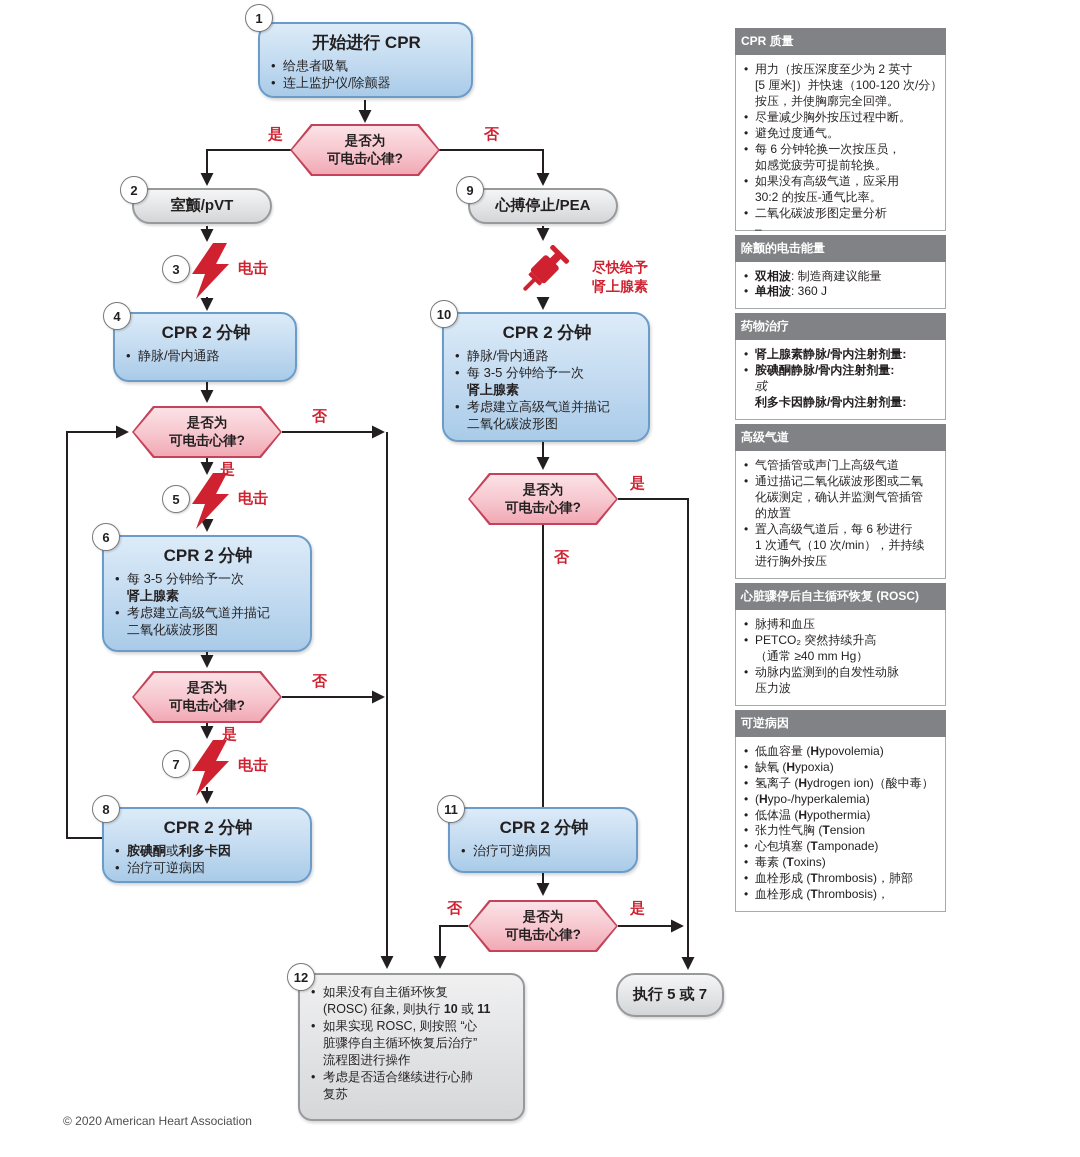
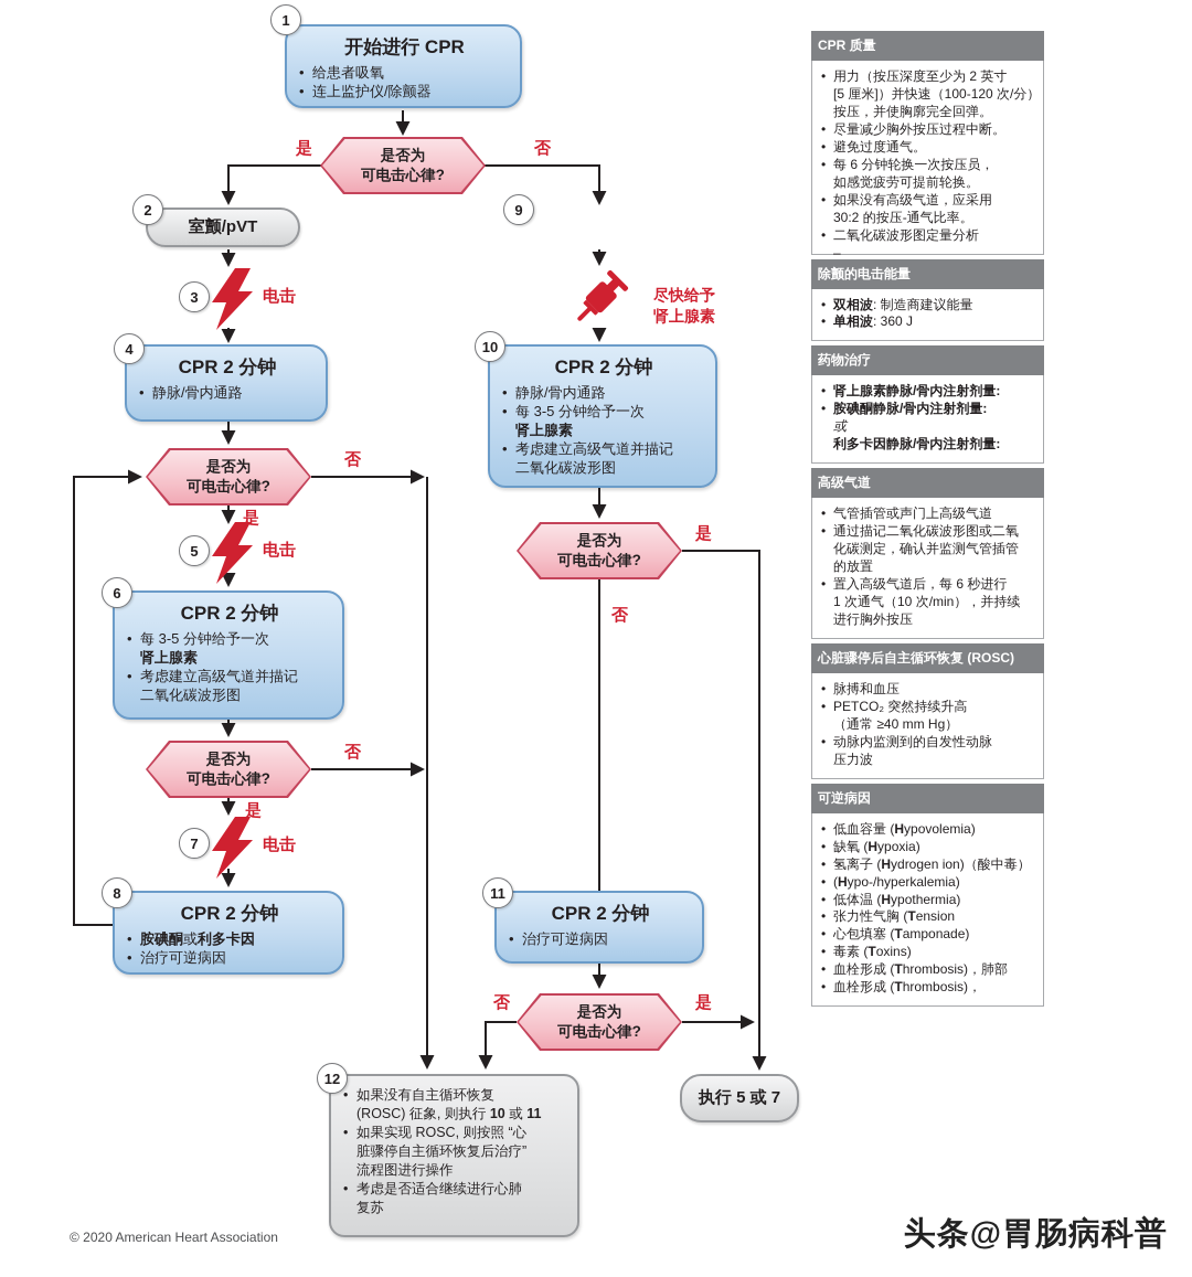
  1
  开始进行 CPR
  •
  给患者吸氧
  •
  连上监护仪/除颤器
  是否为
  可电击心律?
  是
  否
  2
  室颤/pVT
  9
- 心搏停止/PEA
  3
  电击
  4
  CPR 2 分钟
  •
  静脉/骨内通路
  是否为
  可电击心律?
  否
  是
  5
  电击
  6
  CPR 2 分钟
  •
  每 3-5 分钟给予一次
  肾上腺素
  •
  考虑建立高级气道并描记
  二氧化碳波形图
  是否为
  可电击心律?
  否
  是
  7
  电击
  8
  CPR 2 分钟
  •
  胺碘酮或利多卡因
  •
  治疗可逆病因
  尽快给予
  肾上腺素
  10
  CPR 2 分钟
  •
  静脉/骨内通路
  •
  每 3-5 分钟给予一次
  肾上腺素
  •
  考虑建立高级气道并描记
  二氧化碳波形图
  是否为
  可电击心律?
  是
  否
  11
  CPR 2 分钟
  •
  治疗可逆病因
  是否为
  可电击心律?
  否
  是
  12
  •
  如果没有自主循环恢复
  (ROSC) 征象, 则执行 10 或 11
  •
  如果实现 ROSC, 则按照 “心
  脏骤停自主循环恢复后治疗”
  流程图进行操作
  •
  考虑是否适合继续进行心肺
  复苏
  执行 5 或 7
  CPR 质量
  •
  用力（按压深度至少为 2 英寸
  [5 厘米]）并快速（100-120 次/分）
  按压，并使胸廓完全回弹。
  •
  尽量减少胸外按压过程中断。
  •
  避免过度通气。
  •
  每 6 分钟轮换一次按压员，
  如感觉疲劳可提前轮换。
  •
  如果没有高级气道，应采用
  30:2 的按压-通气比率。
  •
  二氧化碳波形图定量分析
  –
  除颤的电击能量
  •
  双相波: 制造商建议能量
  •
  单相波: 360 J
  药物治疗
  •
  肾上腺素静脉/骨内注射剂量:
  •
  胺碘酮静脉/骨内注射剂量:
  或
  利多卡因静脉/骨内注射剂量:
  高级气道
  •
  气管插管或声门上高级气道
  •
  通过描记二氧化碳波形图或二氧
  化碳测定，确认并监测气管插管
  的放置
  •
  置入高级气道后，每 6 秒进行
  1 次通气（10 次/min），并持续
  进行胸外按压
  心脏骤停后自主循环恢复 (ROSC)
  •
  脉搏和血压
  •
  PETCO₂ 突然持续升高
  （通常 ≥40 mm Hg）
  •
  动脉内监测到的自发性动脉
  压力波
  可逆病因
  •
  低血容量 (Hypovolemia)
  •
  缺氧 (Hypoxia)
  •
  氢离子 (Hydrogen ion)（酸中毒）
  •
  (Hypo-/hyperkalemia)
  •
  低体温 (Hypothermia)
  •
  张力性气胸 (Tension
  •
  心包填塞 (Tamponade)
  •
  毒素 (Toxins)
  •
  血栓形成 (Thrombosis)，肺部
  •
  血栓形成 (Thrombosis)，
  © 2020 American Heart Association
+ 头条@胃肠病科普
